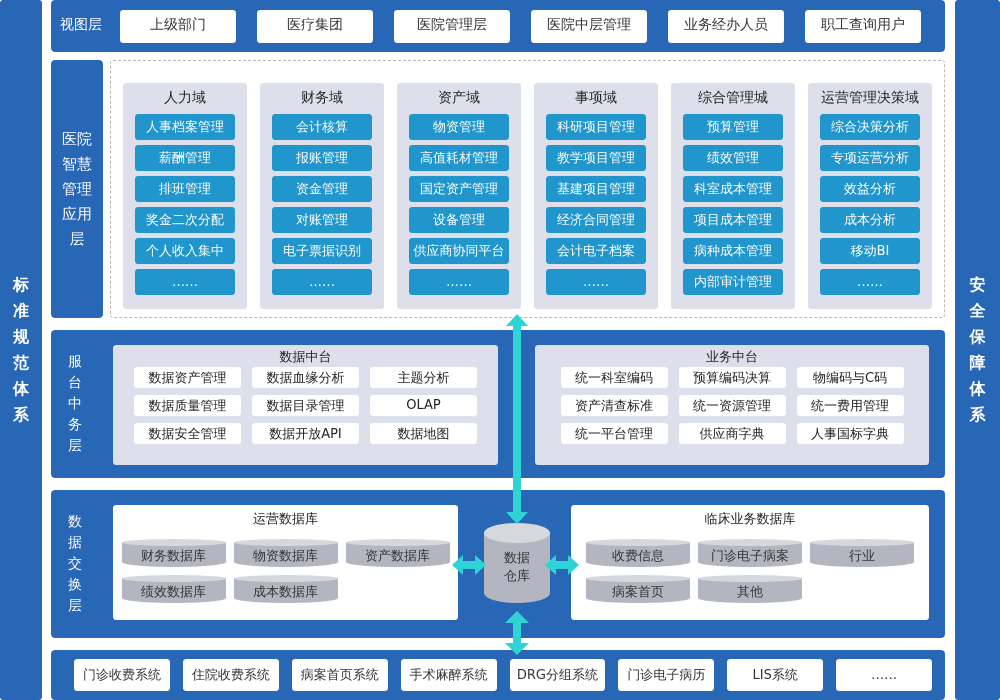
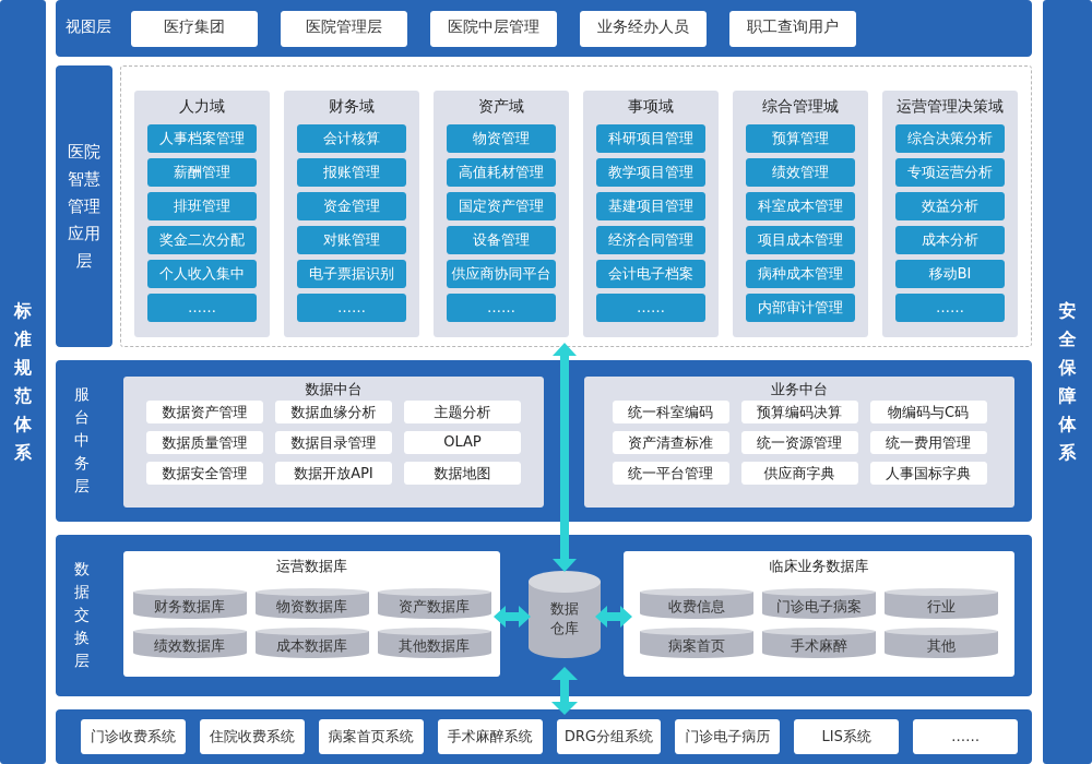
  标
  准
  规
  范
  体
  系
  安
  全
  保
  障
  体
  系
  视图层
- 上级部门
  医疗集团
  医院管理层
  医院中层管理
  业务经办人员
  职工查询用户
  医院
  智慧
  管理
  应用
  层
  人力域
  人事档案管理
  薪酬管理
  排班管理
  奖金二次分配
  个人收入集中
  ……
  财务域
  会计核算
  报账管理
  资金管理
  对账管理
  电子票据识别
  ……
  资产域
  物资管理
  高值耗材管理
  国定资产管理
  设备管理
  供应商协同平台
  ……
  事项域
  科研项目管理
  教学项目管理
  基建项目管理
  经济合同管理
  会计电子档案
  ……
  综合管理城
  预算管理
  绩效管理
  科室成本管理
  项目成本管理
  病种成本管理
  内部审计管理
  运营管理决策域
  综合决策分析
  专项运营分析
  效益分析
  成本分析
  移动BI
  ……
  服
  台
  中
  务
  层
  数据中台
  数据资产管理
  数据血缘分析
  主题分析
  数据质量管理
  数据目录管理
  OLAP
  数据安全管理
  数据开放API
  数据地图
  业务中台
  统一科室编码
  预算编码决算
  物编码与C码
  资产清查标准
  统一资源管理
  统一费用管理
  统一平台管理
  供应商字典
  人事国标字典
  数
  据
  交
  换
  层
  运营数据库
  财务数据库
  物资数据库
  资产数据库
  绩效数据库
  成本数据库
+ 其他数据库
  数据
  仓库
  临床业务数据库
  收费信息
  门诊电子病案
  行业
  病案首页
+ 手术麻醉
  其他
  门诊收费系统
  住院收费系统
  病案首页系统
  手术麻醉系统
  DRG分组系统
  门诊电子病历
  LIS系统
  ……
